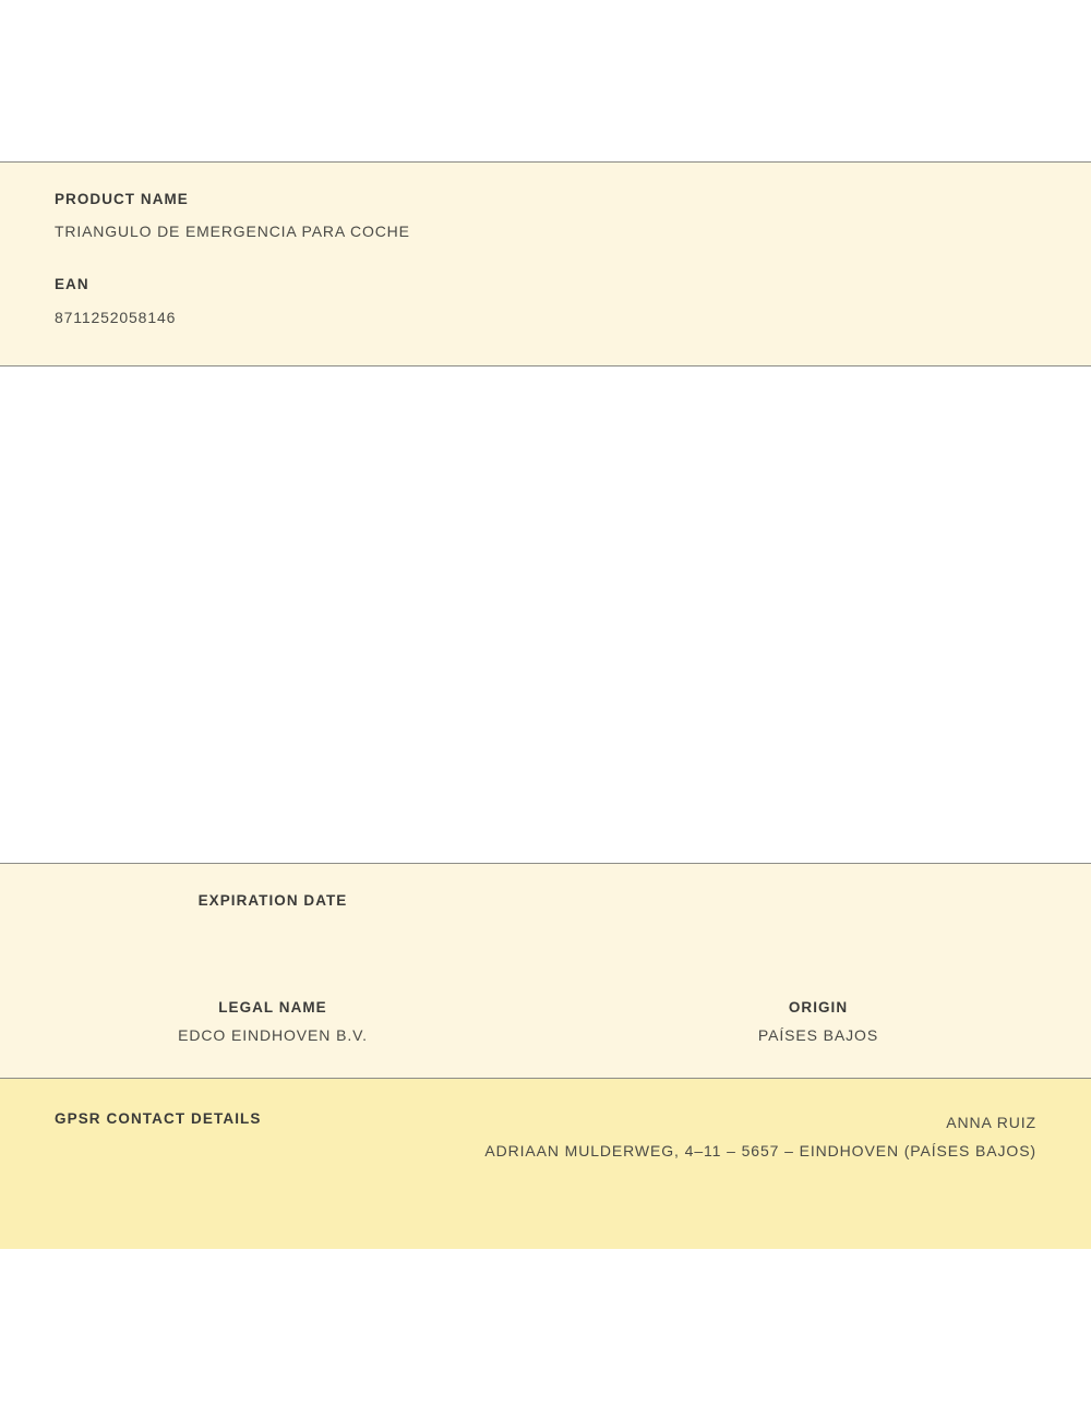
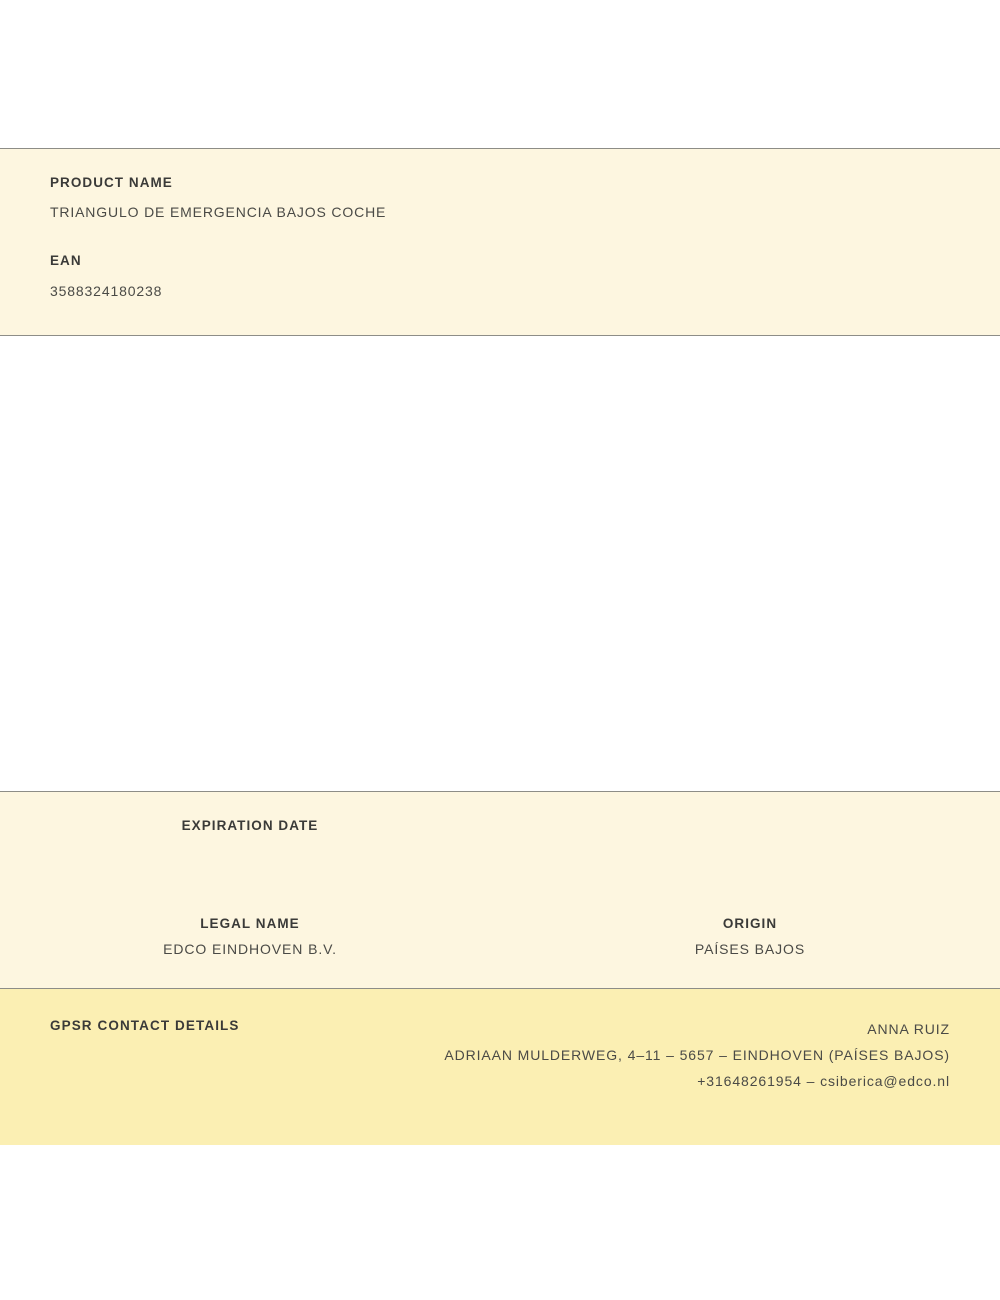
  PRODUCT NAME
- TRIANGULO DE EMERGENCIA PARA COCHE
+ TRIANGULO DE EMERGENCIA BAJOS COCHE
  EAN
- 8711252058146
+ 3588324180238
  EXPIRATION DATE
  LEGAL NAME
  EDCO EINDHOVEN B.V.
  ORIGIN
  PAÍSES BAJOS
  GPSR CONTACT DETAILS
  ANNA RUIZ
  ADRIAAN MULDERWEG, 4–11 – 5657 – EINDHOVEN (PAÍSES BAJOS)
+ +31648261954 – csiberica@edco.nl
